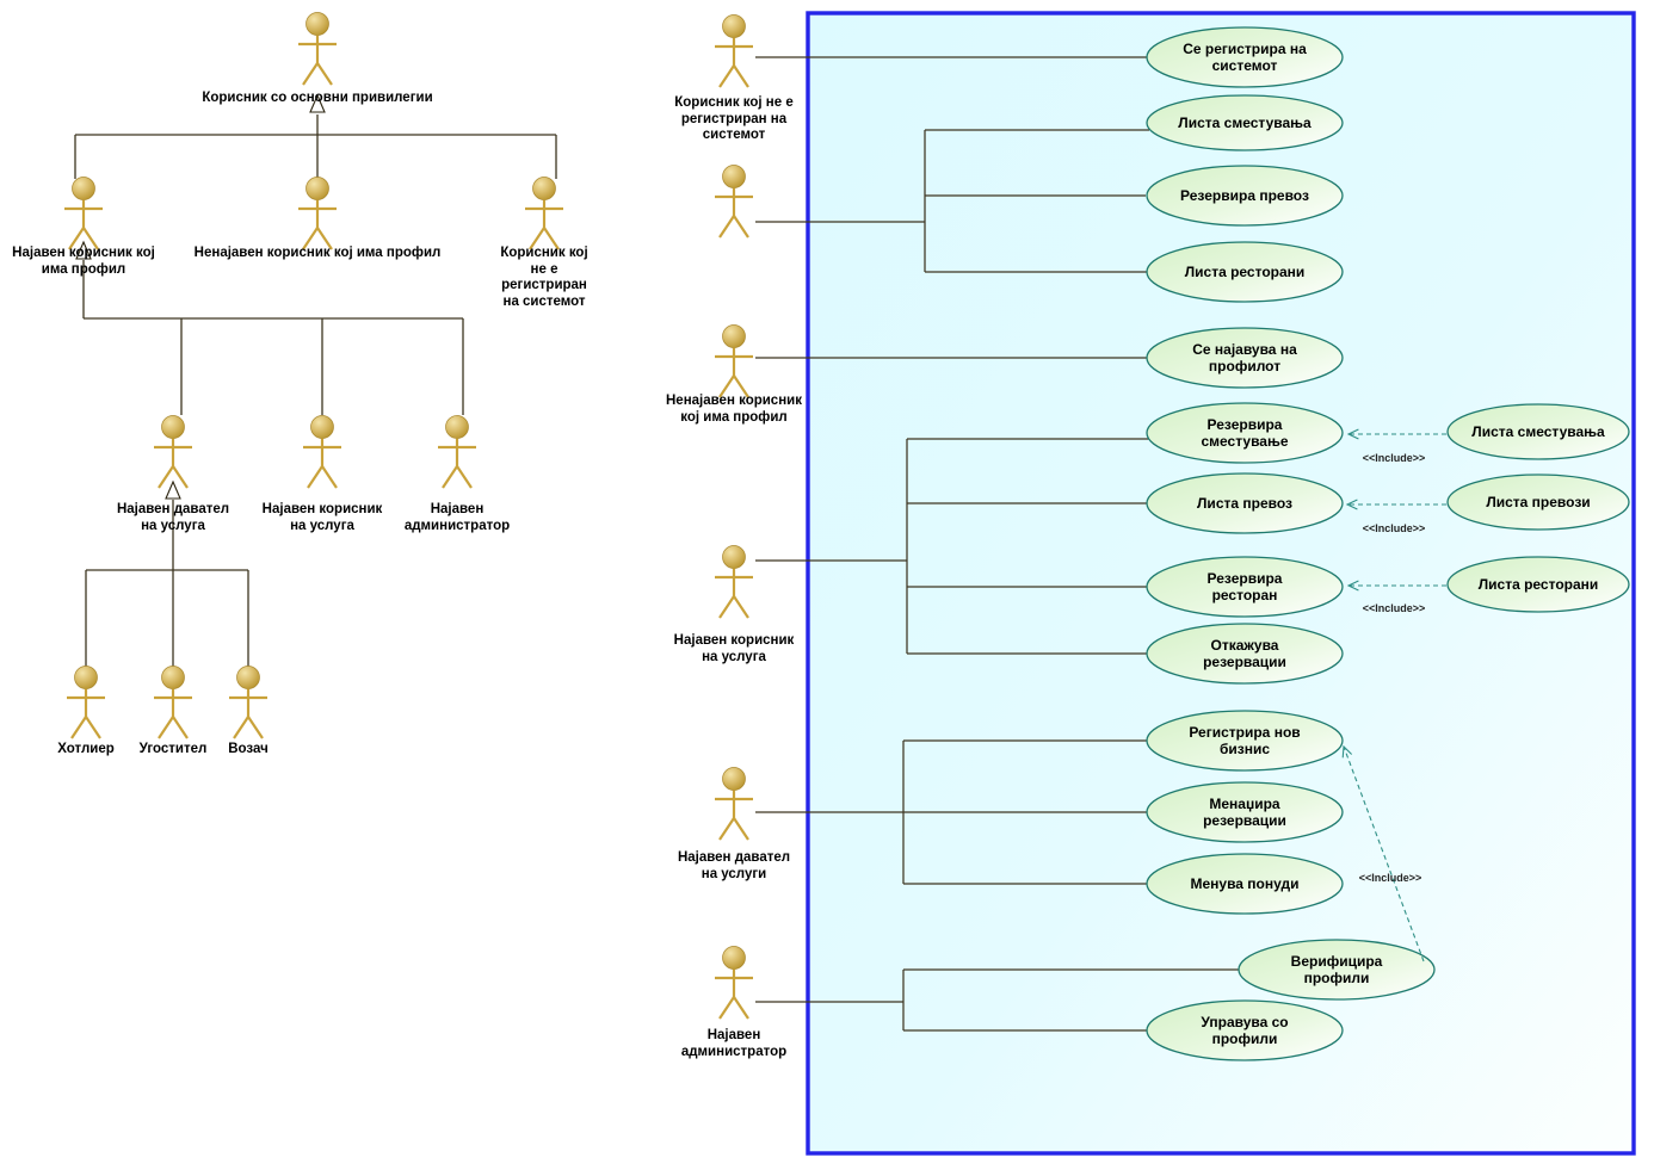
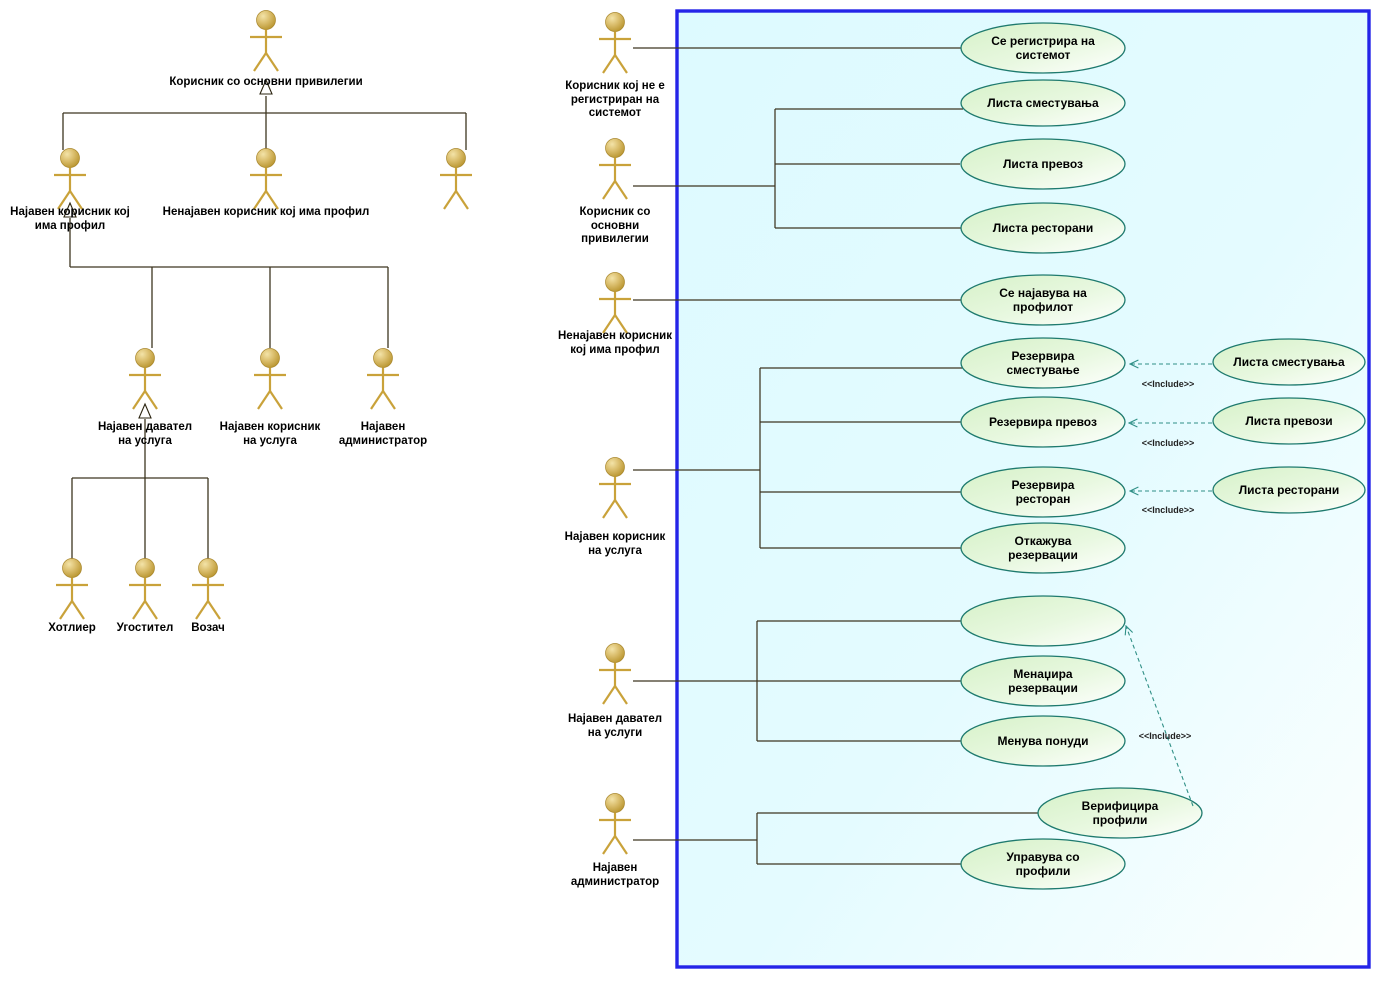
  Корисник со основни привилегии
  Најавен корисник кој
  има профил
  Ненајавен корисник кој има профил
- Корисник кој
- не е
- регистриран
- на системот
  Најавен давател
  на услуга
  Најавен корисник
  на услуга
  Најавен
  администратор
  Хотлиер
  Угостител
  Возач
  Корисник кој не е
  регистриран на
  системот
+ Корисник со
+ основни
+ привилегии
  Ненајавен корисник
  кој има профил
  Најавен корисник
  на услуга
  Најавен давател
  на услуги
  Најавен
  администратор
  Се регистрира на
  системот
  Листа сместувања
- Резервира превоз
+ Листа превоз
  Листа ресторани
  Се најавува на
  профилот
  Резервира
  сместување
- Листа превоз
+ Резервира превоз
  Резервира
  ресторан
  Откажува
  резервации
- Регистрира нов
- бизнис
  Менаџира
  резервации
  Менува понуди
  Верифицира
  профили
  Управува со
  профили
  Листа сместувања
  Листа превози
  Листа ресторани
  <<Include>>
  <<Include>>
  <<Include>>
  <<Include>>
